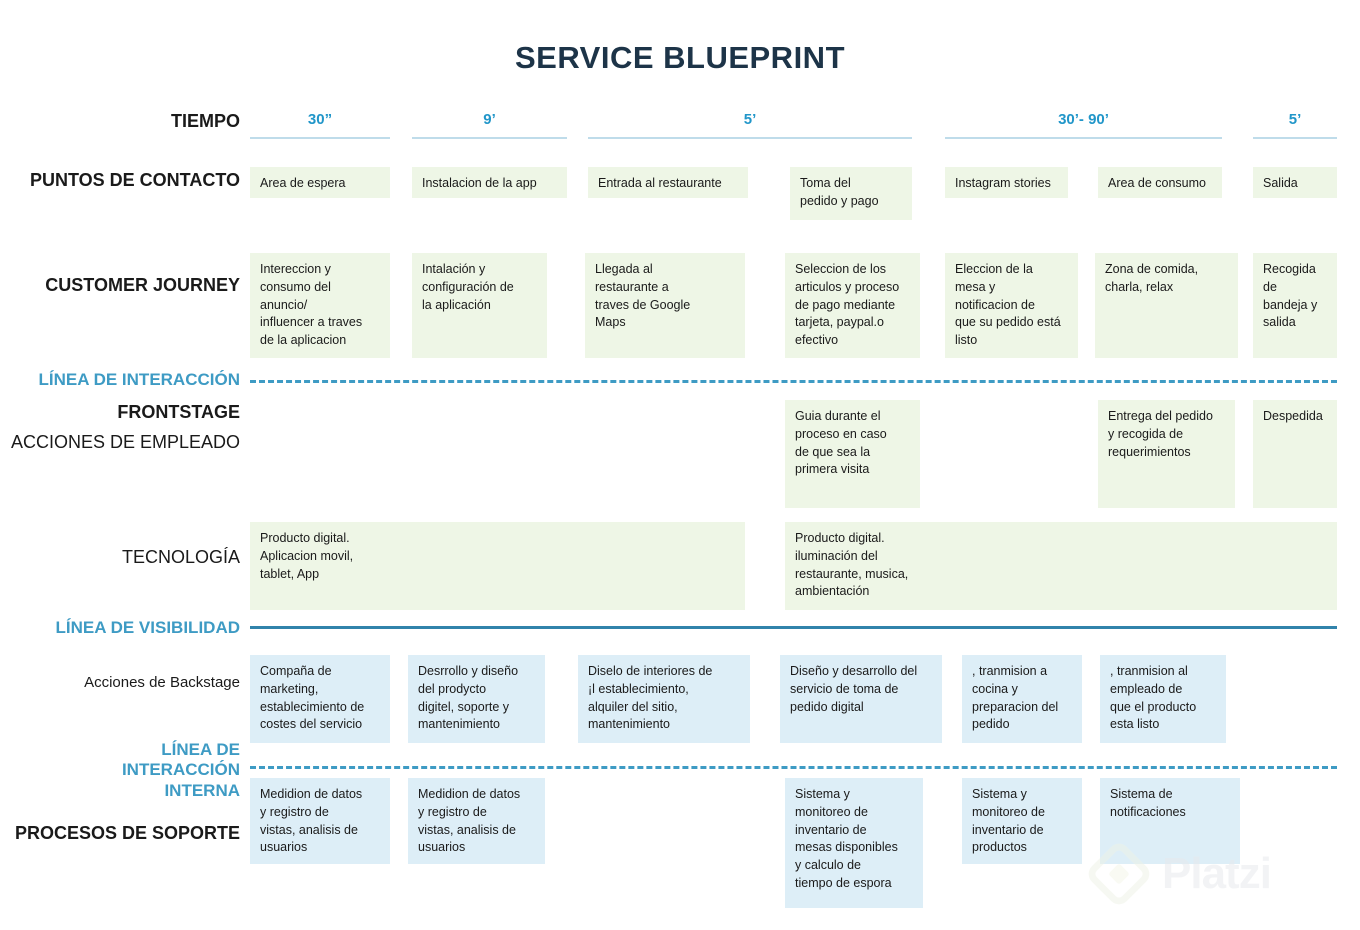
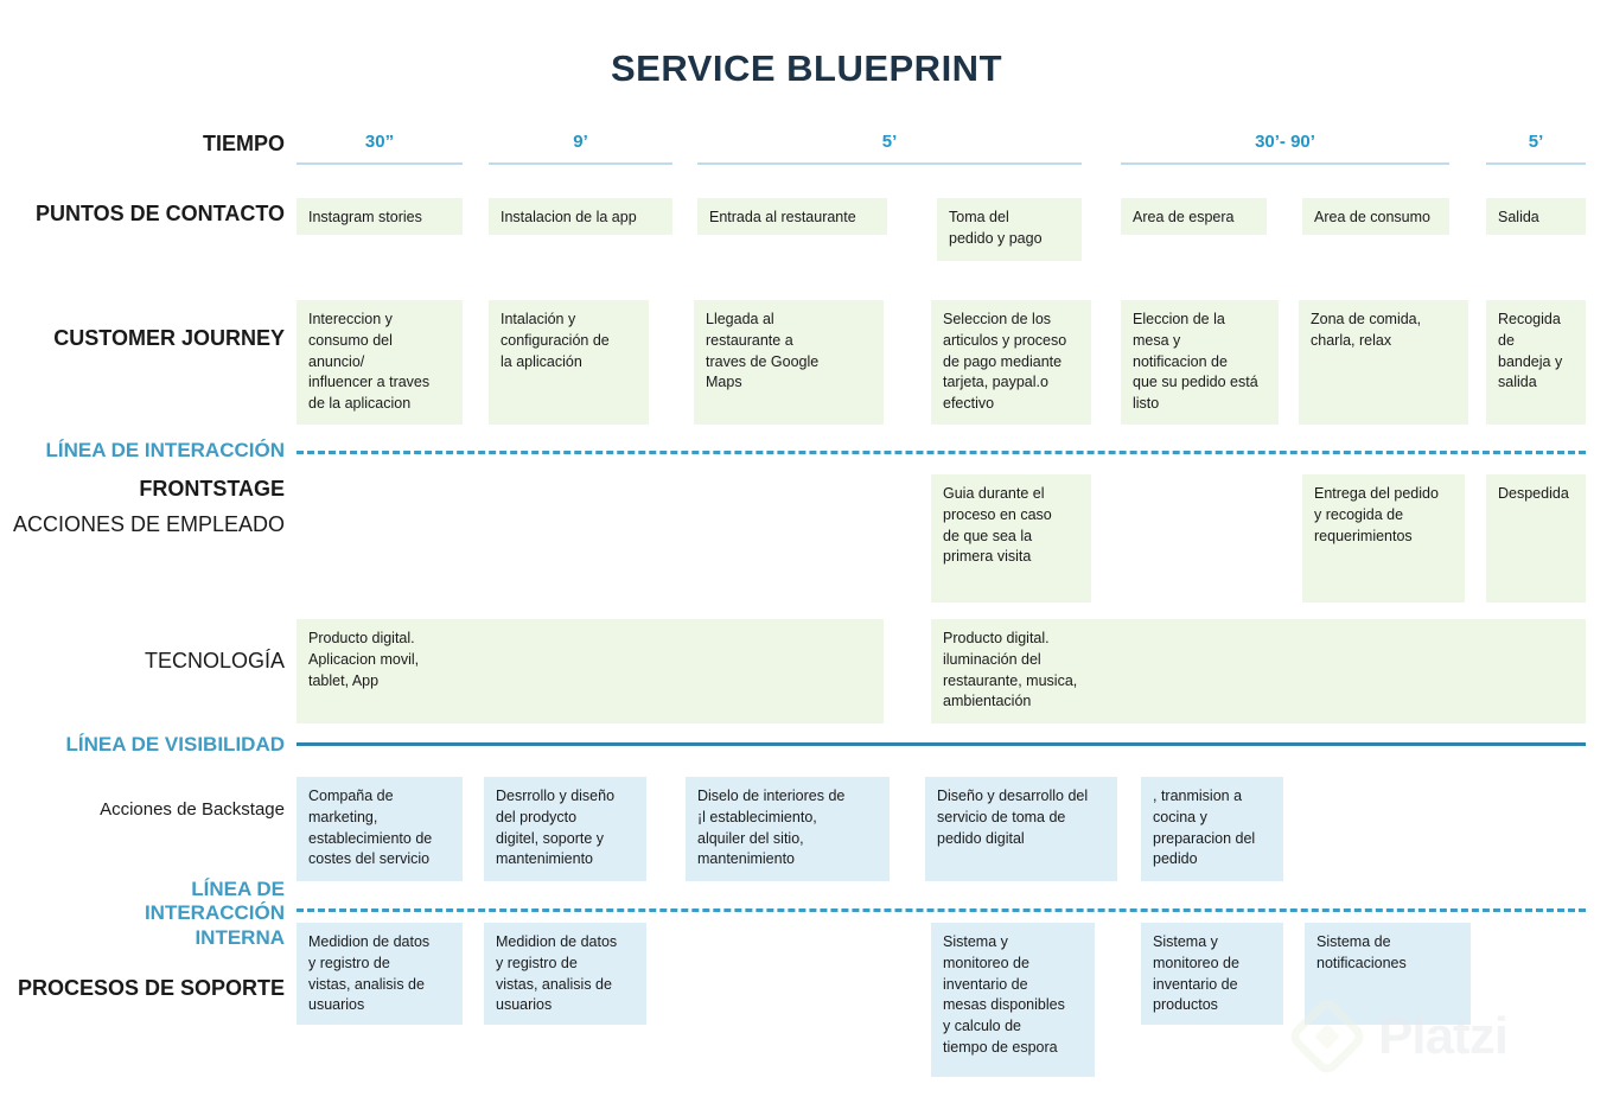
  SERVICE BLUEPRINT
  TIEMPO
  PUNTOS DE CONTACTO
  CUSTOMER JOURNEY
  LÍNEA DE INTERACCIÓN
  FRONTSTAGE
  ACCIONES DE EMPLEADO
  TECNOLOGÍA
  LÍNEA DE VISIBILIDAD
  Acciones de Backstage
  LÍNEA DE
  INTERACCIÓN
  INTERNA
  PROCESOS DE SOPORTE
  30”
  9’
  5’
  30’- 90’
  5’
- Area de espera
+ Instagram stories
  Instalacion de la app
  Entrada al restaurante
  Toma del
  pedido y pago
- Instagram stories
+ Area de espera
  Area de consumo
  Salida
  Intereccion y
  consumo del
  anuncio/
  influencer a traves
  de la aplicacion
  Intalación y
  configuración de
  la aplicación
  Llegada al
  restaurante a
  traves de Google
  Maps
  Seleccion de los
  articulos y proceso
  de pago mediante
  tarjeta, paypal.o
  efectivo
  Eleccion de la
  mesa y
  notificacion de
  que su pedido está
  listo
  Zona de comida,
  charla, relax
  Recogida
  de
  bandeja y
  salida
  Guia durante el
  proceso en caso
  de que sea la
  primera visita
  Entrega del pedido
  y recogida de
  requerimientos
  Despedida
  Producto digital.
  Aplicacion movil,
  tablet, App
  Producto digital.
  iluminación del
  restaurante, musica,
  ambientación
  Compaña de
  marketing,
  establecimiento de
  costes del servicio
  Desrrollo y diseño
  del prodycto
  digitel, soporte y
  mantenimiento
  Diselo de interiores de
  ¡l establecimiento,
  alquiler del sitio,
  mantenimiento
  Diseño y desarrollo del
  servicio de toma de
  pedido digital
  , tranmision a
  cocina y
  preparacion del
  pedido
- , tranmision al
- empleado de
- que el producto
- esta listo
  Medidion de datos
  y registro de
  vistas, analisis de
  usuarios
  Medidion de datos
  y registro de
  vistas, analisis de
  usuarios
  Sistema y
  monitoreo de
  inventario de
  mesas disponibles
  y calculo de
  tiempo de espora
  Sistema y
  monitoreo de
  inventario de
  productos
  Sistema de
  notificaciones
  Platzi
